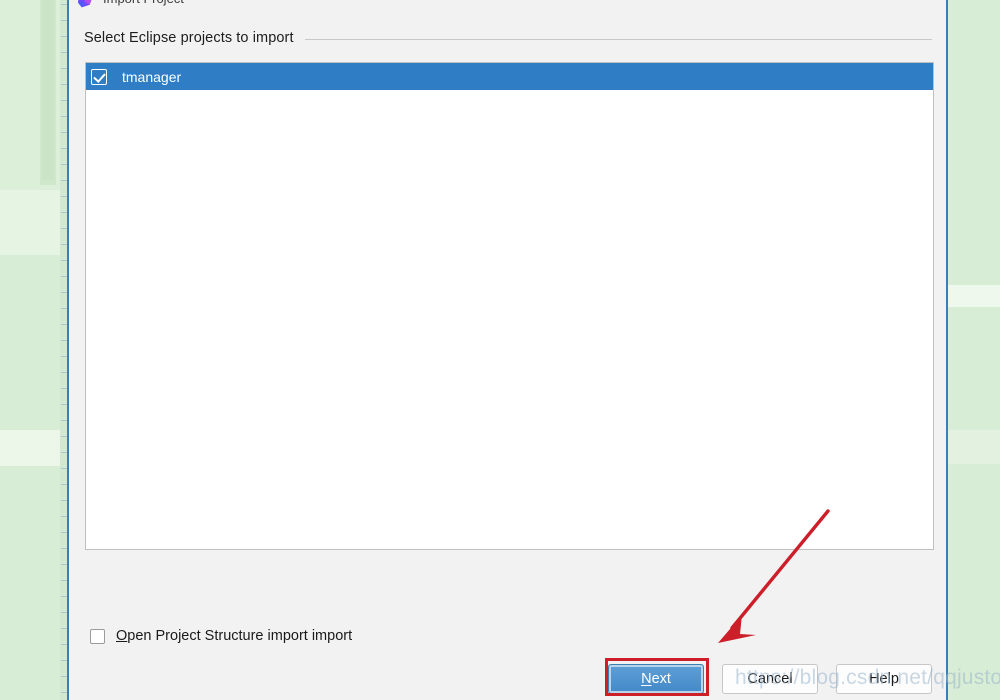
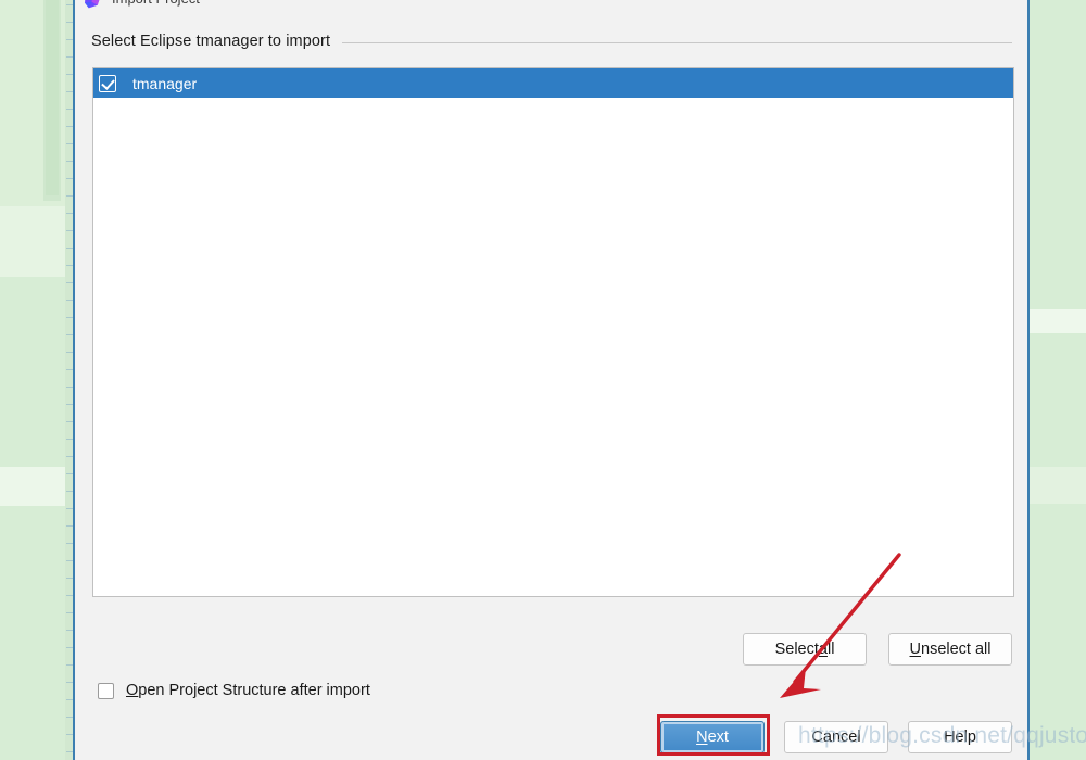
- Select Eclipse projects to import
+ Select Eclipse tmanager to import
  tmanager
+ Select
+ ll
+ U
+ nselect all
- Open Project Structure import import
+ Open Project Structure after import
  N
  ext
  Cancel
  Help
  https://blog.csdn.net/qqjusto
